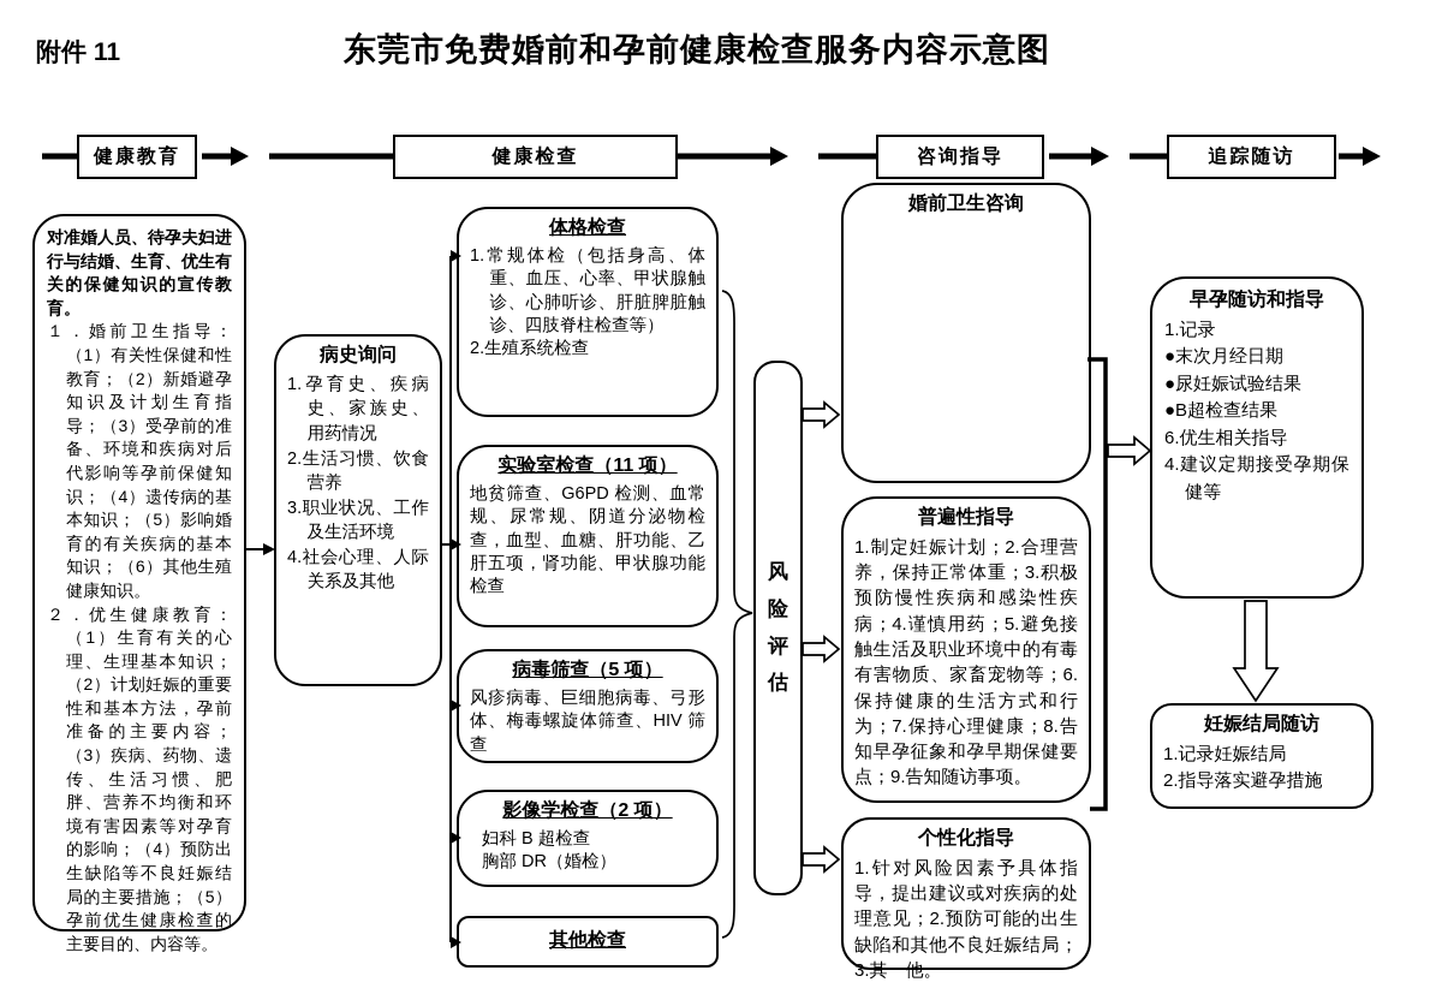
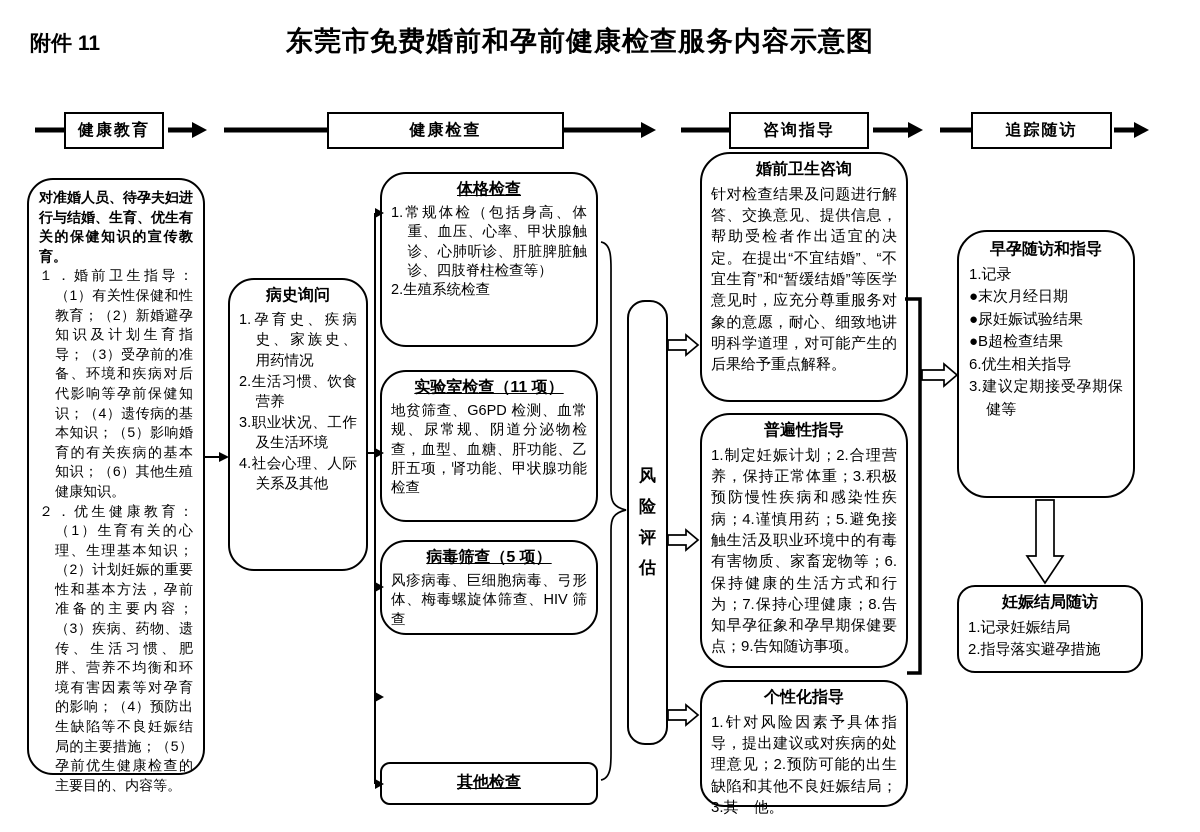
  附件 11
  东莞市免费婚前和孕前健康检查服务内容示意图
  健康教育
  健康检查
  咨询指导
  追踪随访
  对准婚人员、待孕夫妇进行与结婚、生育、优生有关的保健知识的宣传教育。
  １．婚前卫生指导：（1）有关性保健和性教育；（2）新婚避孕知识及计划生育指导；（3）受孕前的准备、环境和疾病对后代影响等孕前保健知识；（4）遗传病的基本知识；（5）影响婚育的有关疾病的基本知识；（6）其他生殖健康知识。
  ２．优生健康教育：（1）生育有关的心理、生理基本知识；（2）计划妊娠的重要性和基本方法，孕前准备的主要内容；（3）疾病、药物、遗传、生活习惯、肥胖、营养不均衡和环境有害因素等对孕育的影响；（4）预防出生缺陷等不良妊娠结局的主要措施；（5）孕前优生健康检查的主要目的、内容等。
  病史询问
  1.孕育史、疾病史、家族史、用药情况
  2.生活习惯、饮食营养
  3.职业状况、工作及生活环境
  4.社会心理、人际关系及其他
  体格检查
  1.常规体检（包括身高、体重、血压、心率、甲状腺触诊、心肺听诊、肝脏脾脏触诊、四肢脊柱检查等）
  2.生殖系统检查
  实验室检查（11 项）
  地贫筛查、G6PD 检测、血常规、尿常规、阴道分泌物检查，血型、血糖、肝功能、乙肝五项，肾功能、甲状腺功能检查
  病毒筛查（5 项）
  风疹病毒、巨细胞病毒、弓形体、梅毒螺旋体筛查、HIV 筛查
- 影像学检查（2 项）
- 妇科 B 超检查
- 胸部 DR（婚检）
  其他检查
  风险评估
  婚前卫生咨询
+ 针对检查结果及问题进行解答、交换意见、提供信息，帮助受检者作出适宜的决定。在提出“不宜结婚”、“不宜生育”和“暂缓结婚”等医学意见时，应充分尊重服务对象的意愿，耐心、细致地讲明科学道理，对可能产生的后果给予重点解释。
  普遍性指导
  1.制定妊娠计划；2.合理营养，保持正常体重；3.积极预防慢性疾病和感染性疾病；4.谨慎用药；5.避免接触生活及职业环境中的有毒有害物质、家畜宠物等；6.保持健康的生活方式和行为；7.保持心理健康；8.告知早孕征象和孕早期保健要点；9.告知随访事项。
  个性化指导
  1.针对风险因素予具体指导，提出建议或对疾病的处理意见；2.预防可能的出生缺陷和其他不良妊娠结局；3.其 他。
  早孕随访和指导
  1.记录
  ●末次月经日期
  ●尿妊娠试验结果
  ●B超检查结果
  6.优生相关指导
- 4.建议定期接受孕期保健等
+ 3.建议定期接受孕期保健等
  妊娠结局随访
  1.记录妊娠结局
  2.指导落实避孕措施
